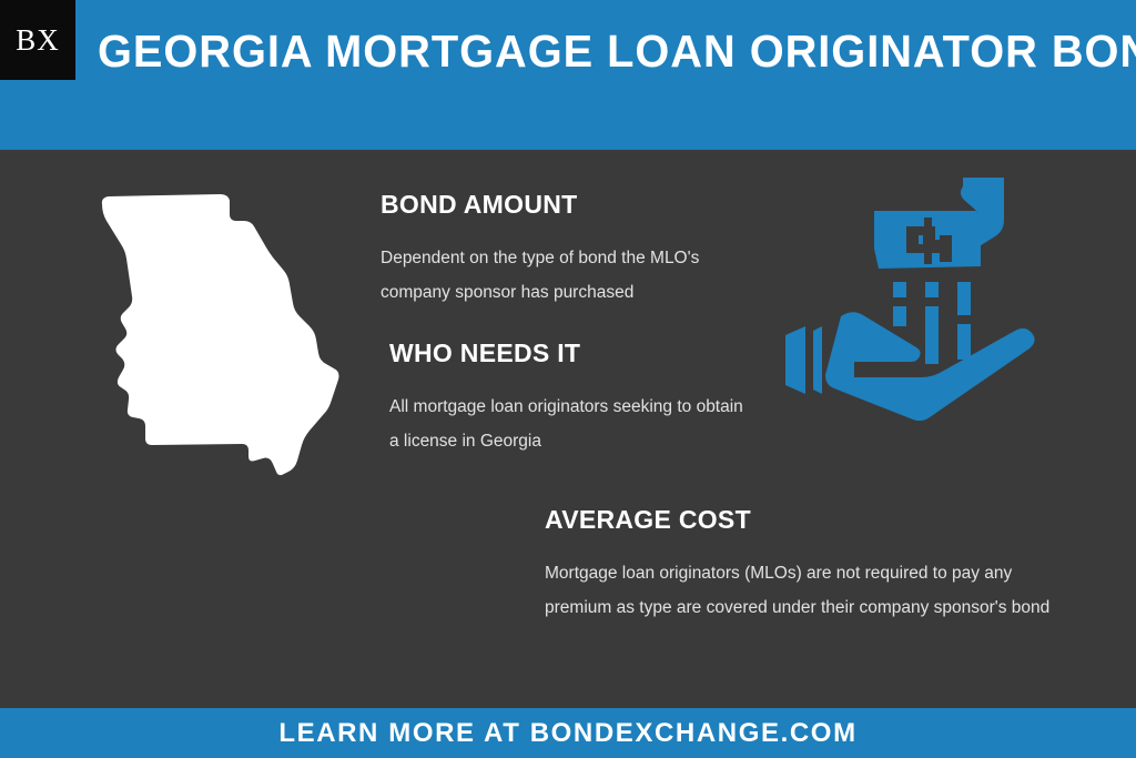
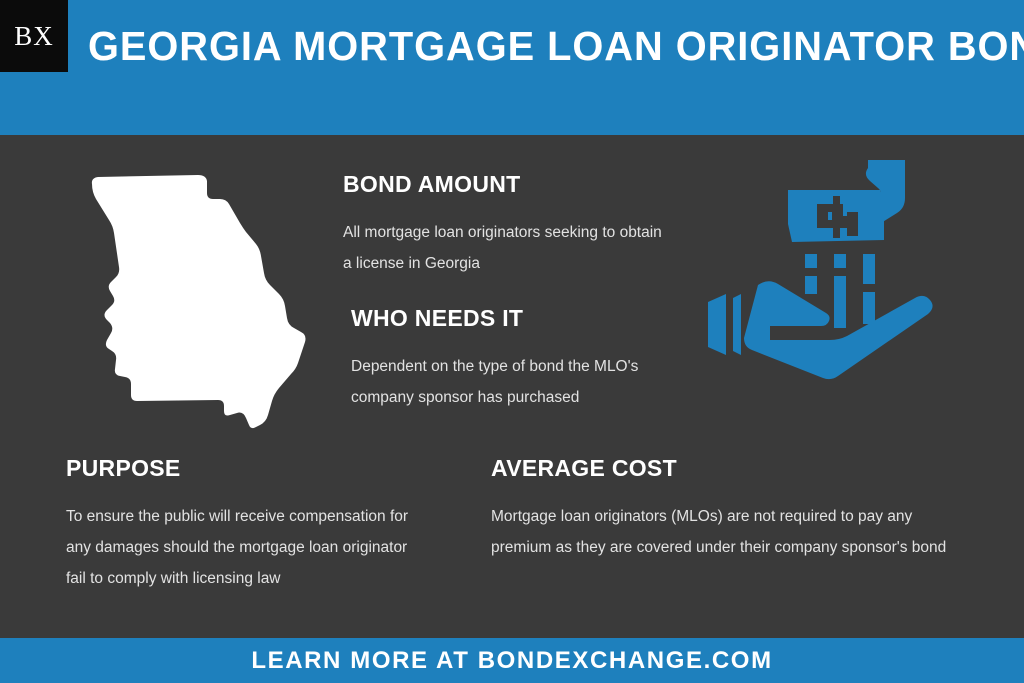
  BX
  GEORGIA MORTGAGE LOAN ORIGINATOR BO
  BOND AMOUNT
- Dependent on the type of bond the MLO's company sponsor has purchased
+ All mortgage loan originators seeking to obtain a license in Georgia
  WHO NEEDS IT
- All mortgage loan originators seeking to obtain a license in Georgia
+ Dependent on the type of bond the MLO's company sponsor has purchased
+ PURPOSE
+ To ensure the public will receive compensation for any damages should the mortgage loan originator fail to comply with licensing law
  AVERAGE COST
- Mortgage loan originators (MLOs) are not required to pay any premium as type are covered under their company sponsor's bond
+ Mortgage loan originators (MLOs) are not required to pay any premium as they are covered under their company sponsor's bond
  LEARN MORE AT BONDEXCHANGE.COM
